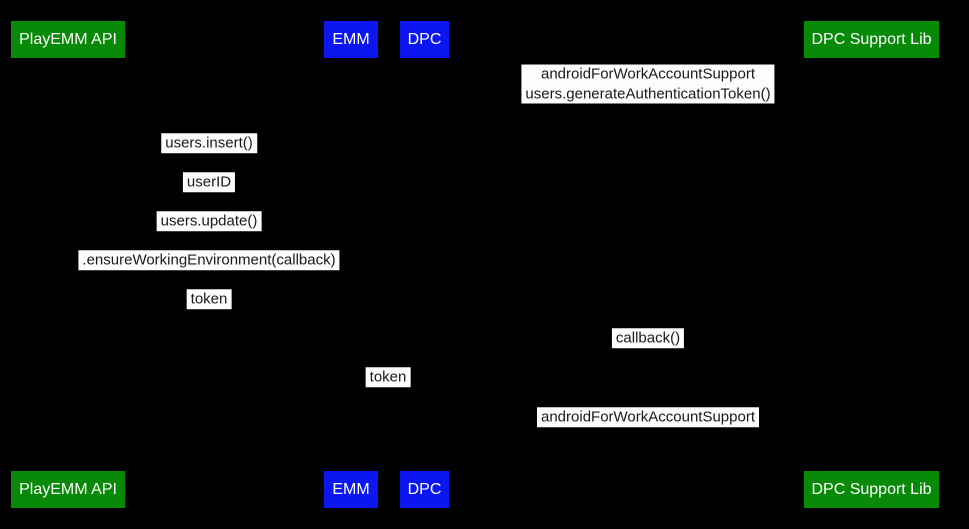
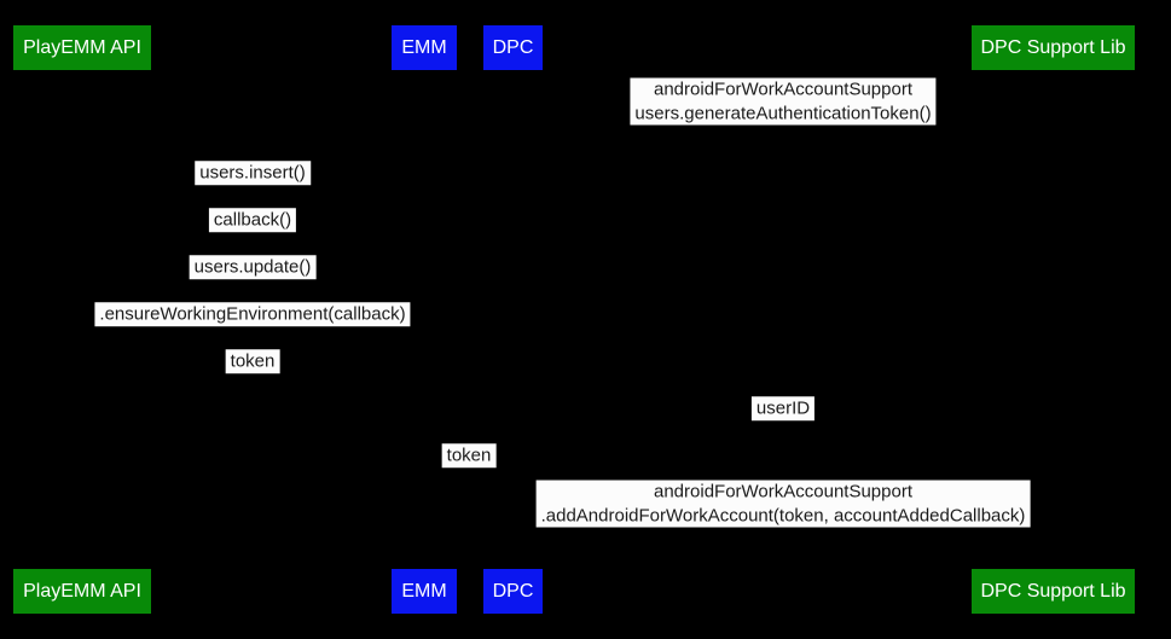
  PlayEMM API
  PlayEMM API
  EMM
  EMM
  DPC
  DPC
  DPC Support Lib
  DPC Support Lib
  androidForWorkAccountSupport
  users.generateAuthenticationToken()
  users.insert()
- userID
+ callback()
  users.update()
  .ensureWorkingEnvironment(callback)
  token
- callback()
+ userID
  token
  androidForWorkAccountSupport
+ .addAndroidForWorkAccount(token, accountAddedCallback)
